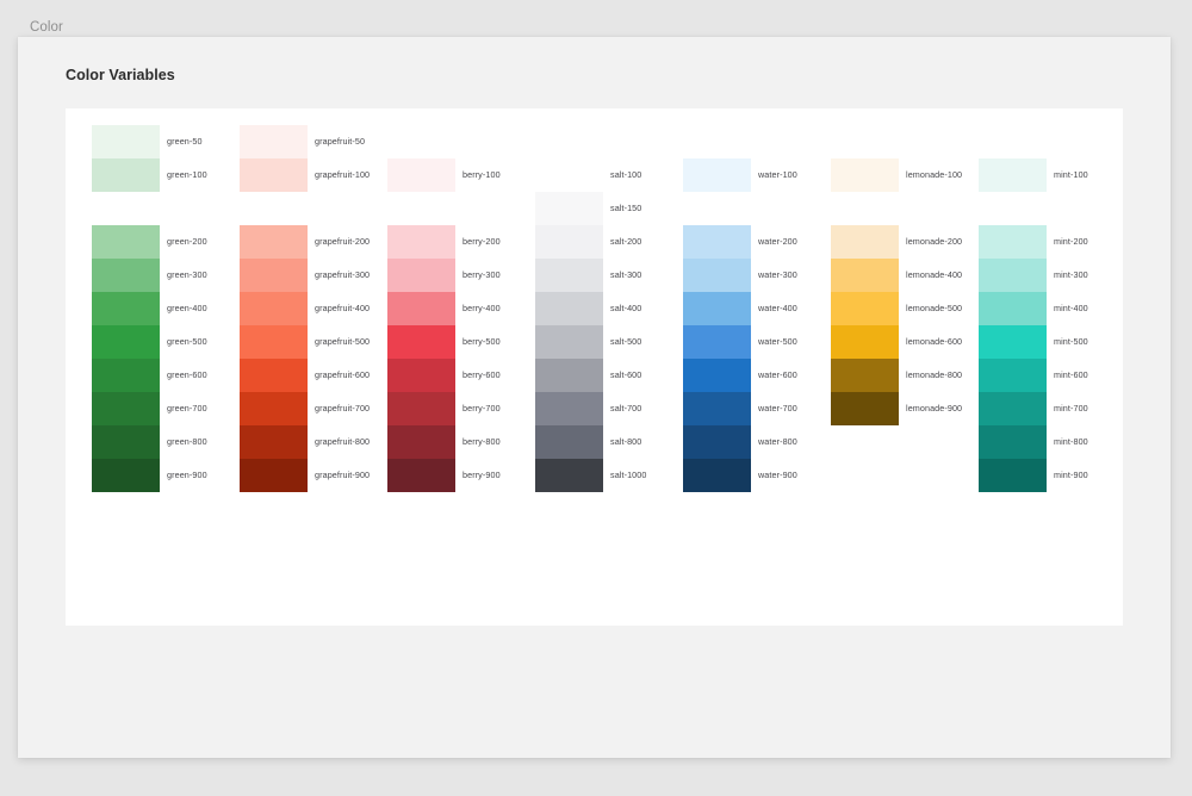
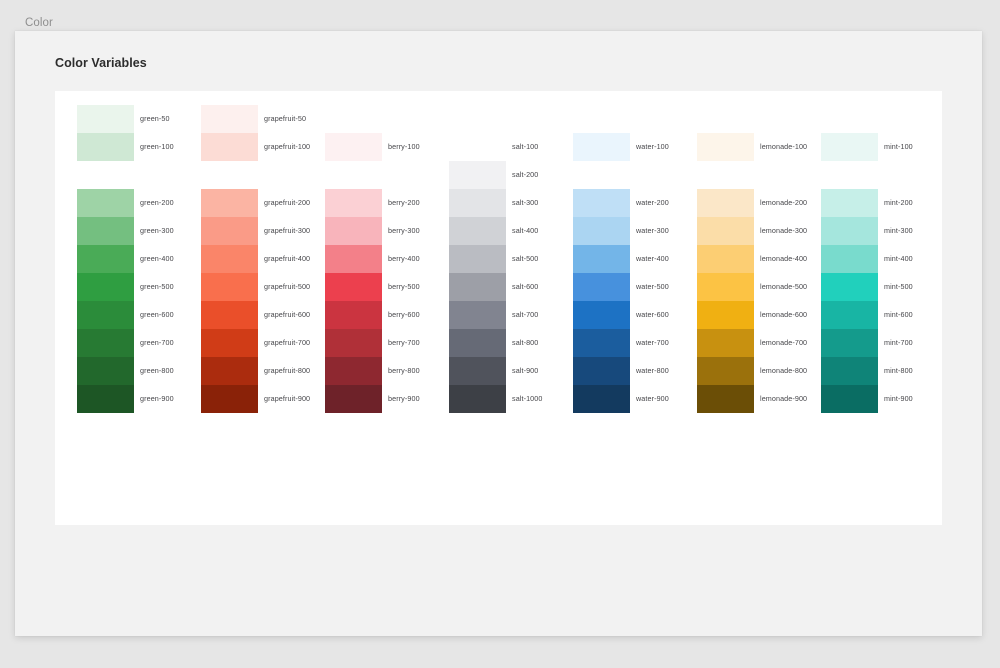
  Color
  Color Variables
  green-50
  green-100
  green-200
  green-300
  green-400
  green-500
  green-600
  green-700
  green-800
  green-900
  grapefruit-50
  grapefruit-100
  grapefruit-200
  grapefruit-300
  grapefruit-400
  grapefruit-500
  grapefruit-600
  grapefruit-700
  grapefruit-800
  grapefruit-900
  berry-100
  berry-200
  berry-300
  berry-400
  berry-500
  berry-600
  berry-700
  berry-800
  berry-900
  salt-100
- salt-150
  salt-200
  salt-300
  salt-400
  salt-500
  salt-600
  salt-700
  salt-800
+ salt-900
  salt-1000
  water-100
  water-200
  water-300
  water-400
  water-500
  water-600
  water-700
  water-800
  water-900
  lemonade-100
  lemonade-200
+ lemonade-300
  lemonade-400
  lemonade-500
  lemonade-600
+ lemonade-700
  lemonade-800
  lemonade-900
  mint-100
  mint-200
  mint-300
  mint-400
  mint-500
  mint-600
  mint-700
  mint-800
  mint-900
